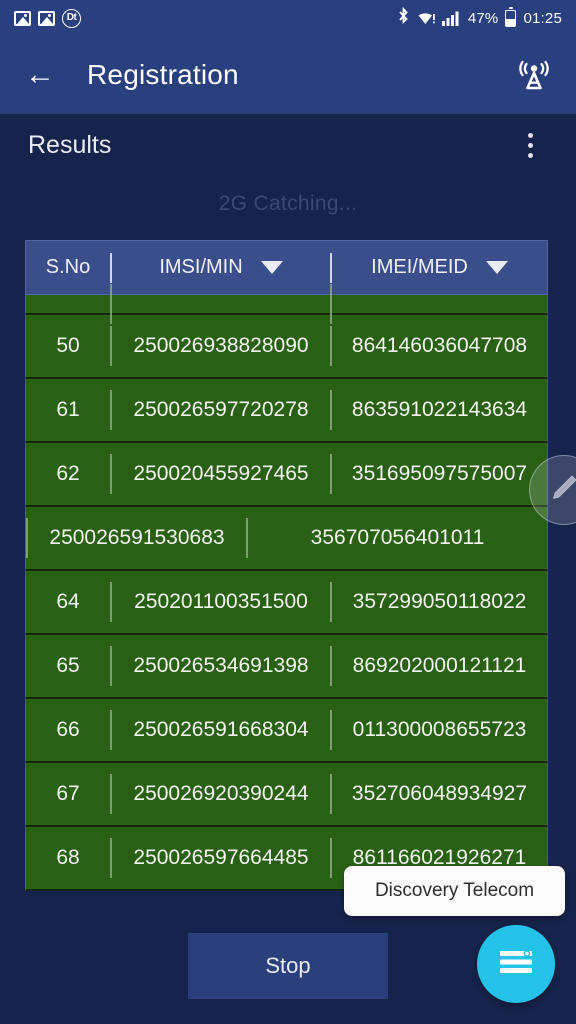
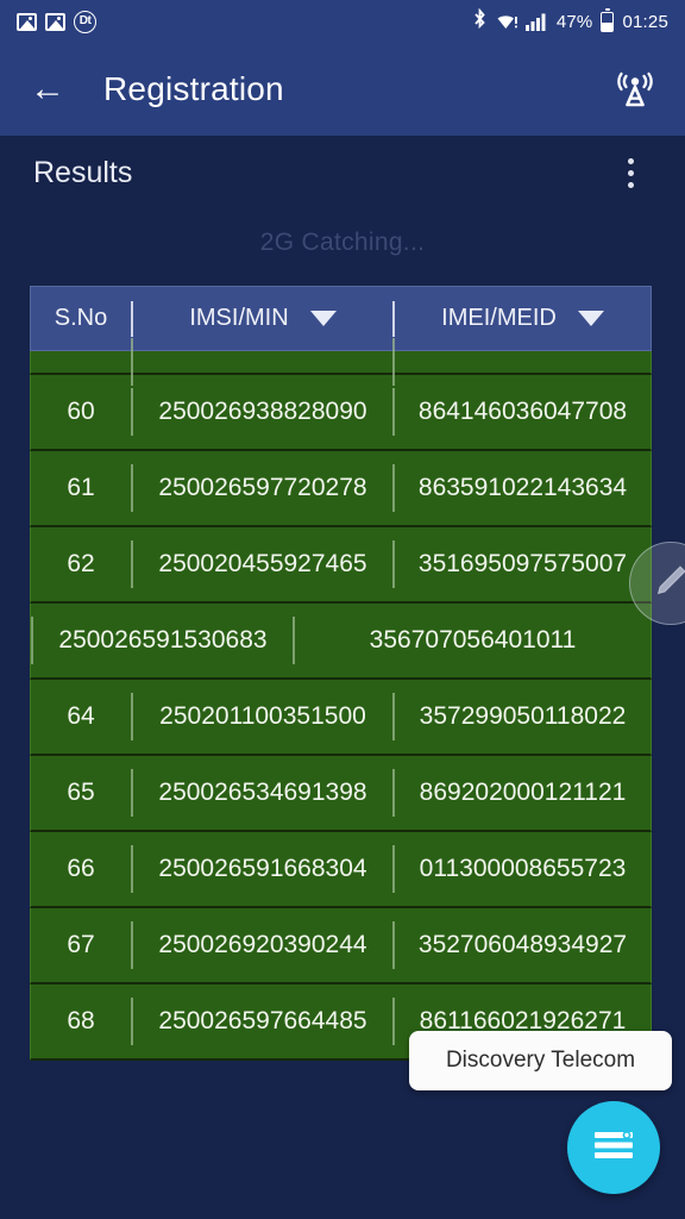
  Dt
  47%
  01:25
  ←
  Registration
  Results
  2G Catching...
  S.No
  IMSI/MIN
  IMEI/MEID
- 50
+ 60
  250026938828090
  864146036047708
  61
  250026597720278
  863591022143634
  62
  250020455927465
  351695097575007
  250026591530683
  356707056401011
  64
  250201100351500
  357299050118022
  65
  250026534691398
  869202000121121
  66
  250026591668304
  011300008655723
  67
  250026920390244
  352706048934927
  68
  250026597664485
  861166021926271
  Discovery Telecom
- Stop
